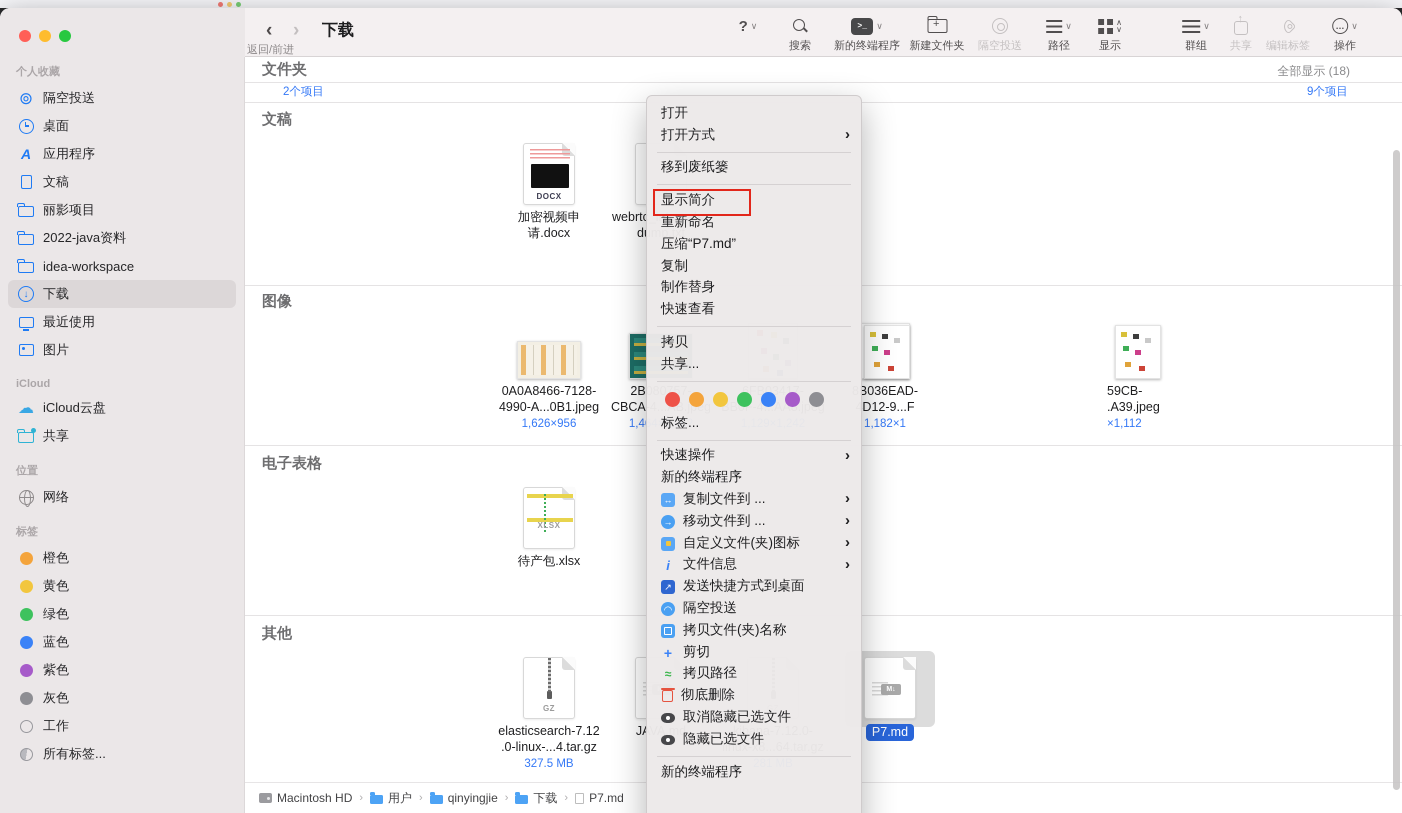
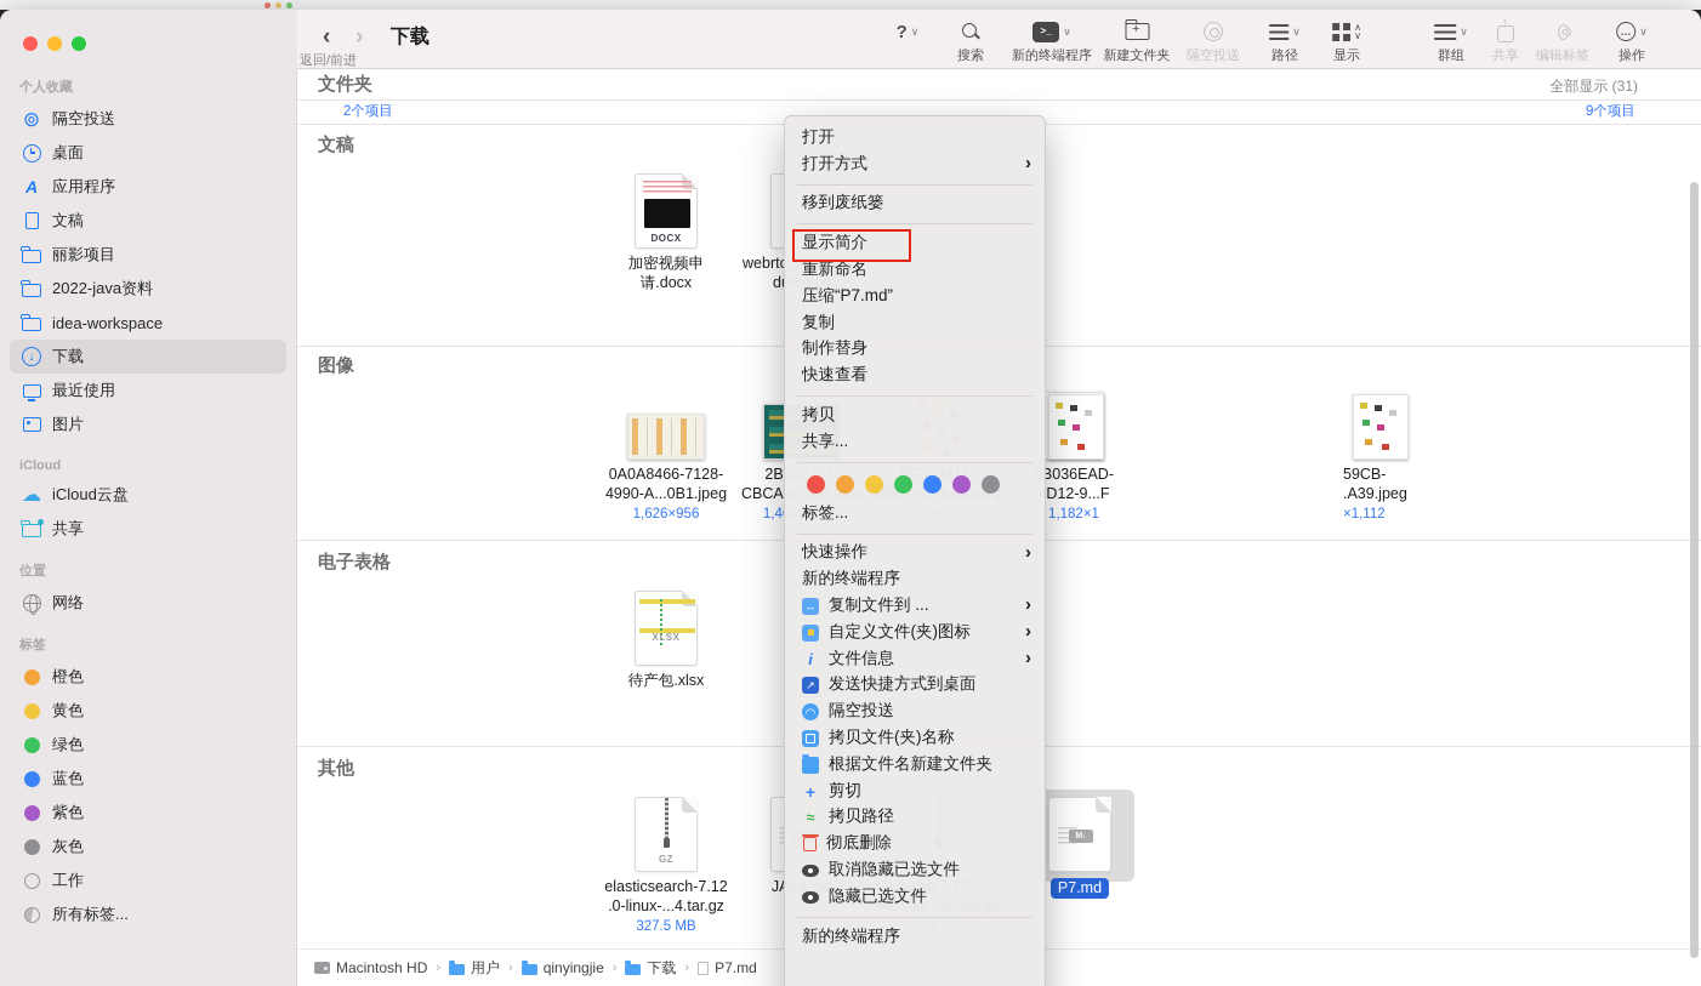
  ‹
  ›
  下载
  返回/前进
  ?
  ∨
  搜索
  >_
  ∨
  新的终端程序
  新建文件夹
  隔空投送
  ∨
  路径
  ∧
  ∨
  显示
  ∨
  群组
  共享
  编辑标签
  …
  ∨
  操作
  个人收藏
  ⊚
  隔空投送
  桌面
  A
  应用程序
  文稿
  丽影项目
  2022-java资料
  idea-workspace
  下载
  最近使用
  图片
  iCloud
  ☁
  iCloud云盘
  共享
  位置
  网络
  标签
  橙色
  黄色
  绿色
  蓝色
  紫色
  灰色
  工作
  所有标签...
  文件夹
- 全部显示 (18)
+ 全部显示 (31)
  2个项目
  9个项目
  文稿
  DOCX
  加密视频申
  请.docx
  图像
  0A0A8466-7128-
  4990-A...0B1.jpeg
  1,626×956
  B036EAD-
  D12-9...F
  1,182×1
  59CB-
  .A39.jpeg
  ×1,112
  电子表格
  XLSX
  待产包.xlsx
  其他
  GZ
  elasticsearch-7.12
  .0-linux-...4.tar.gz
  327.5 MB
  P7.md
  Macintosh HD
  ›
  用户
  ›
  qinyingjie
  ›
  下载
  ›
  P7.md
  打开
  打开方式
  移到废纸篓
  显示简介
  重新命名
  压缩“P7.md”
  复制
  制作替身
  快速查看
  拷贝
  共享...
  标签...
  快速操作
  新的终端程序
  复制文件到 ...
- 移动文件到 ...
  自定义文件(夹)图标
  文件信息
  发送快捷方式到桌面
  隔空投送
  拷贝文件(夹)名称
+ 根据文件名新建文件夹
  剪切
  拷贝路径
  彻底删除
  取消隐藏已选文件
  隐藏已选文件
  新的终端程序
